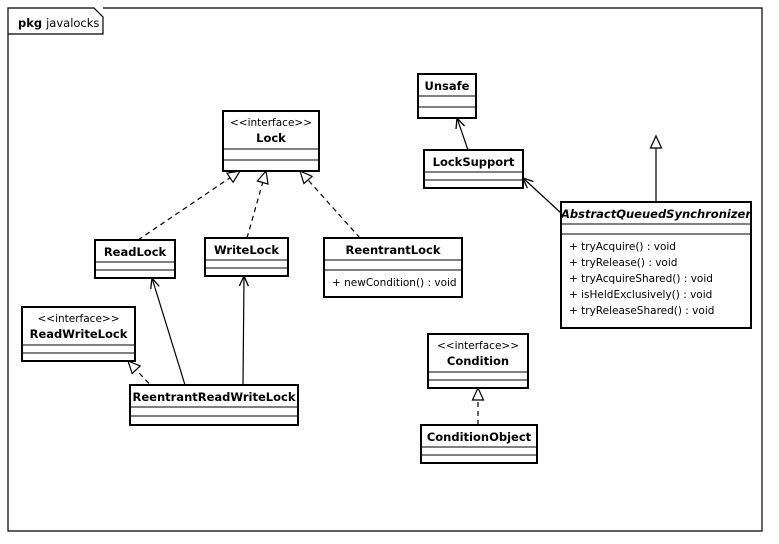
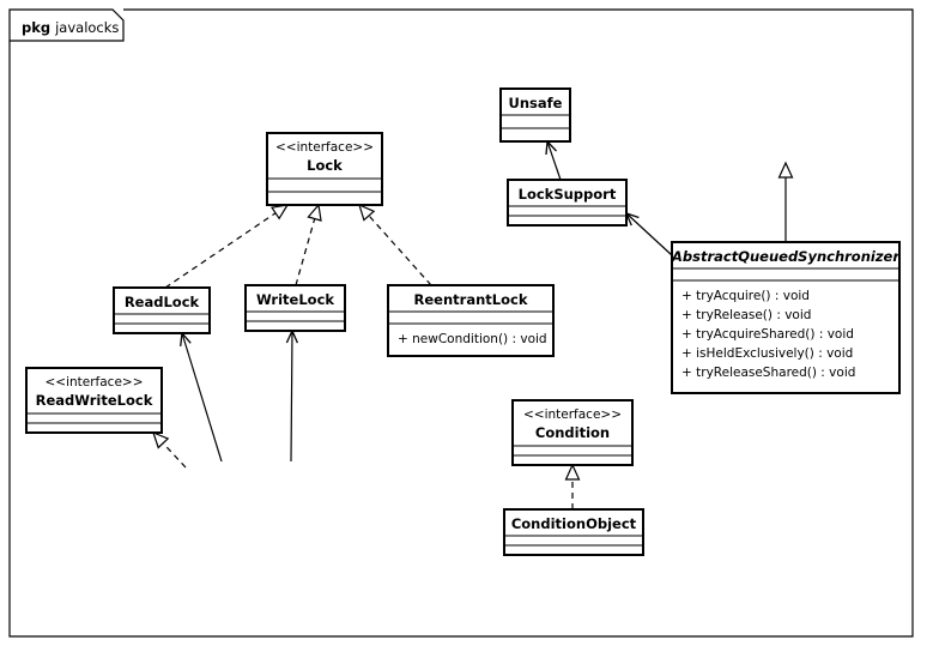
  pkg
  javalocks
  <<interface>>
  Lock
  Unsafe
  LockSupport
  AbstractQueuedSynchronizer
  + tryAcquire() : void
  + tryRelease() : void
  + tryAcquireShared() : void
  + isHeldExclusively() : void
  + tryReleaseShared() : void
  ReadLock
  WriteLock
  ReentrantLock
  + newCondition() : void
  <<interface>>
  ReadWriteLock
- ReentrantReadWriteLock
  <<interface>>
  Condition
  ConditionObject
